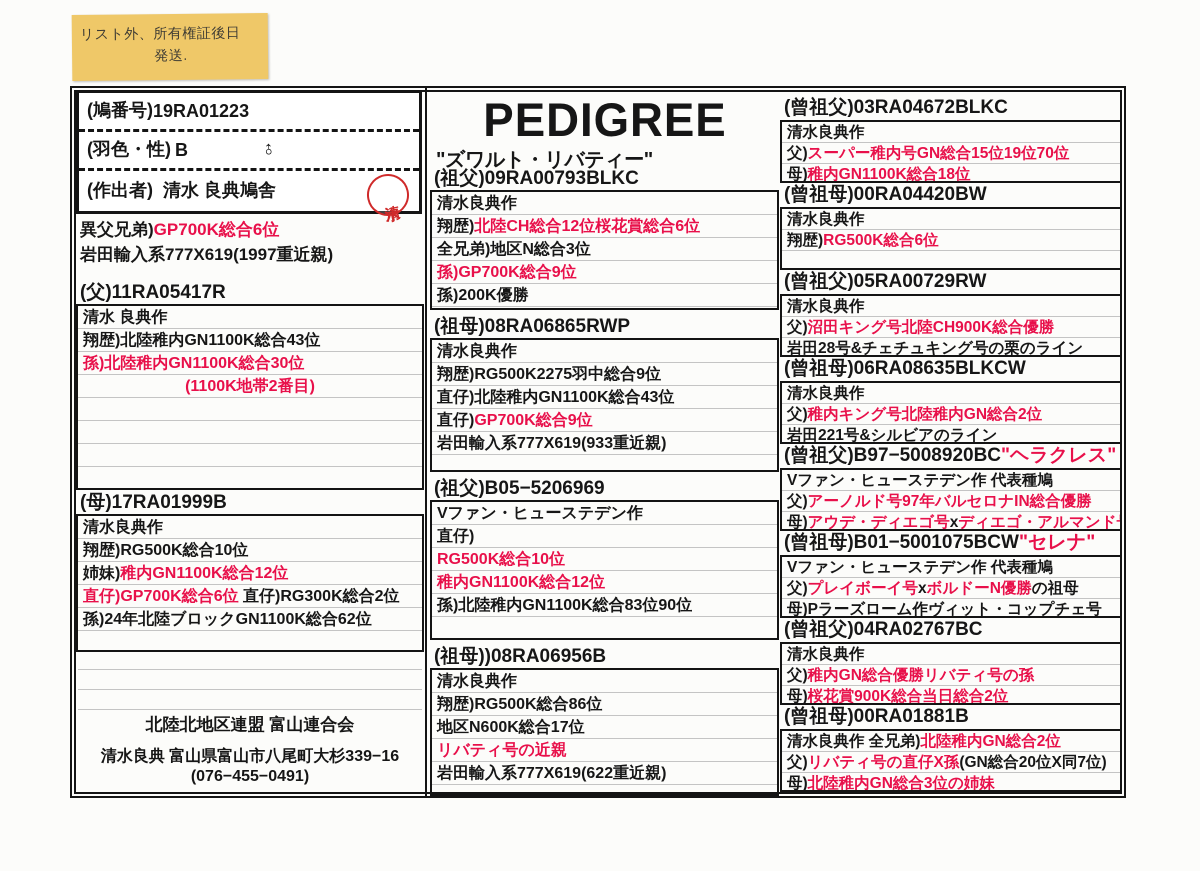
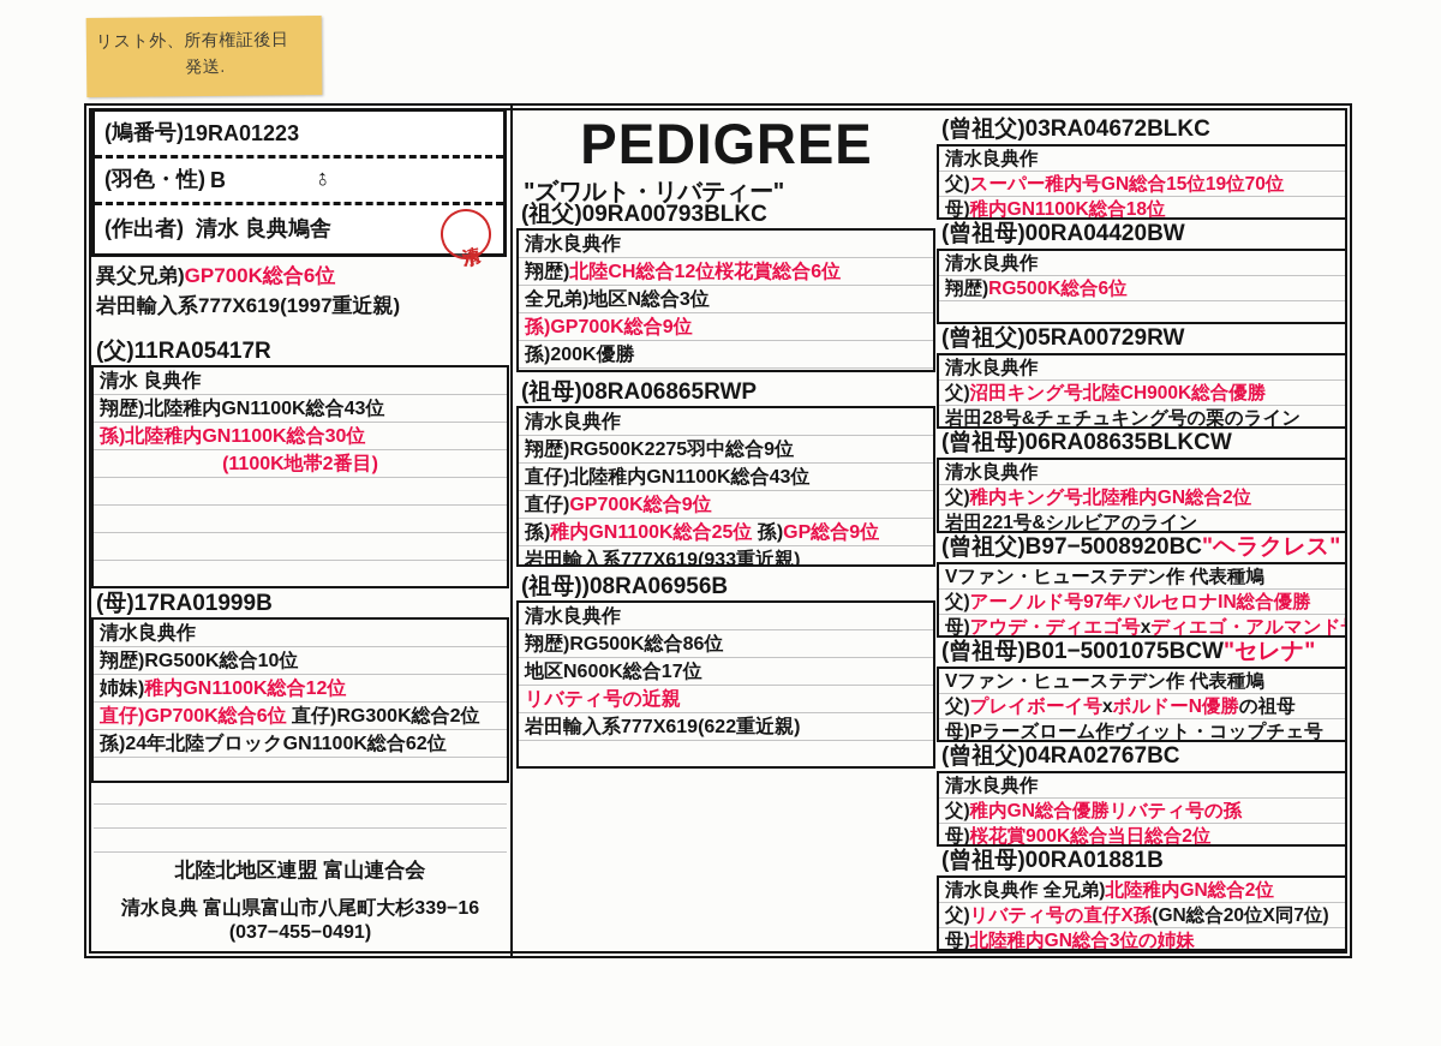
  リスト外、所有権証後日
  発送.
  (鳩番号)
  19RA01223
  (羽色・性)
  B
  (作出者)
  清水 良典鳩舎
  PEDIGREE
  "ズワルト・リバティー"
  異父兄弟)GP700K総合6位
  岩田輸入系777X619(1997重近親)
  (父)11RA05417R
  清水 良典作
  翔歴)北陸稚内GN1100K総合43位
  孫)北陸稚内GN1100K総合30位
  (1100K地帯2番目)
  (母)17RA01999B
  清水良典作
  翔歴)RG500K総合10位
  姉妹)稚内GN1100K総合12位
  直仔)GP700K総合6位 直仔)RG300K総合2位
  孫)24年北陸ブロックGN1100K総合62位
  (祖父)09RA00793BLKC
  清水良典作
  翔歴)北陸CH総合12位桜花賞総合6位
  全兄弟)地区N総合3位
  孫)GP700K総合9位
  孫)200K優勝
  (祖母)08RA06865RWP
  清水良典作
  翔歴)RG500K2275羽中総合9位
  直仔)北陸稚内GN1100K総合43位
  直仔)GP700K総合9位
+ 孫)稚内GN1100K総合25位 孫)GP総合9位
  岩田輸入系777X619(933重近親)
- (祖父)B05−5206969
- Vファン・ヒューステデン作
- 直仔)
- RG500K総合10位
- 稚内GN1100K総合12位
- 孫)北陸稚内GN1100K総合83位90位
  (祖母))08RA06956B
  清水良典作
  翔歴)RG500K総合86位
  地区N600K総合17位
  リバティ号の近親
  岩田輸入系777X619(622重近親)
  (曾祖父)03RA04672BLKC
  清水良典作
  父)スーパー稚内号GN総合15位19位70位
  母)稚内GN1100K総合18位
  (曾祖母)00RA04420BW
  清水良典作
  翔歴)RG500K総合6位
  (曾祖父)05RA00729RW
  清水良典作
  父)沼田キング号北陸CH900K総合優勝
  岩田28号&チェチュキング号の栗のライン
  (曾祖母)06RA08635BLKCW
  清水良典作
  父)稚内キング号北陸稚内GN総合2位
  岩田221号&シルビアのライン
  (曾祖父)B97−5008920BC"ヘラクレス"
  Vファン・ヒューステデン作 代表種鳩
  父)アーノルド号97年バルセロナIN総合優勝
  母)アウデ・ディエゴ号xディエゴ・アルマンド
  (曾祖母)B01−5001075BCW"セレナ"
  Vファン・ヒューステデン作 代表種鳩
  父)プレイボーイ号xボルドーN優勝の祖母
  母)Pラーズローム作ヴィット・コップチェ号
  (曾祖父)04RA02767BC
  清水良典作
  父)稚内GN総合優勝リバティ号の孫
  母)桜花賞900K総合当日総合2位
  (曾祖母)00RA01881B
  清水良典作 全兄弟)北陸稚内GN総合2位
  父)リバティ号の直仔X孫(GN総合20位X同7位)
  母)北陸稚内GN総合3位の姉妹
  北陸北地区連盟 富山連合会
  清水良典 富山県富山市八尾町大杉339−16
- (076−455−0491)
+ (037−455−0491)
